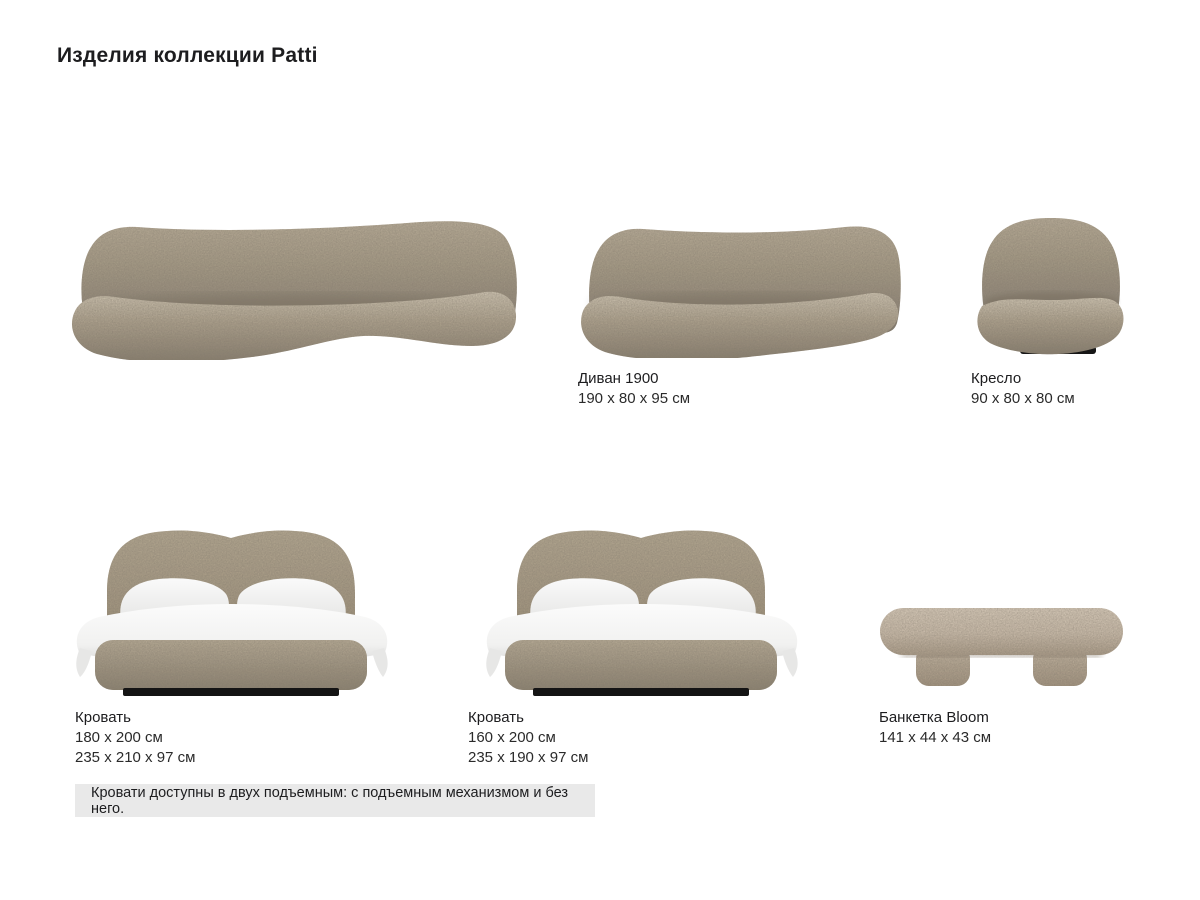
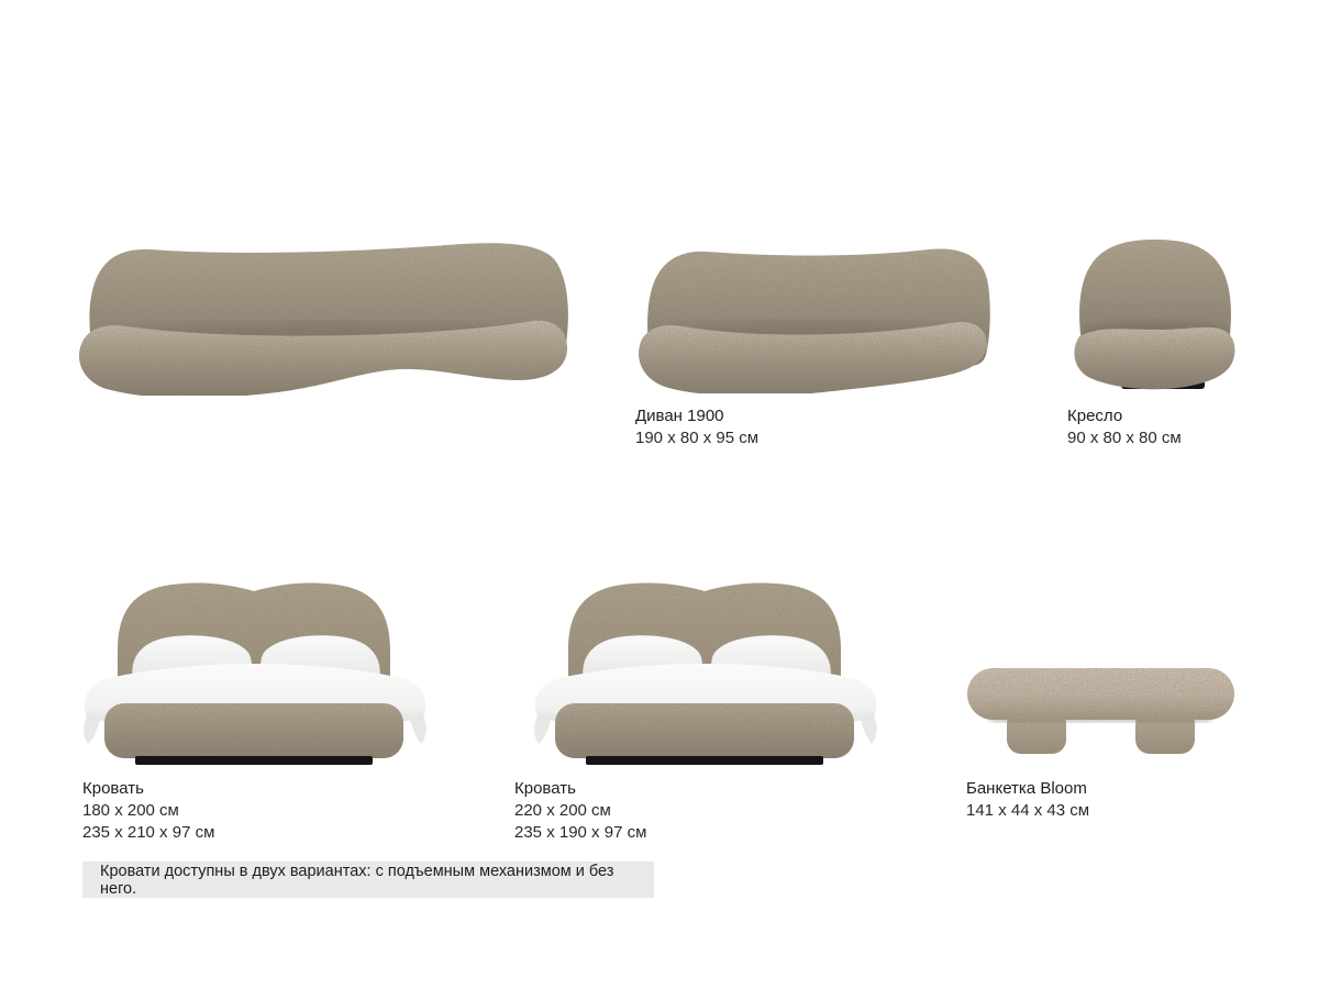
- Изделия коллекции Patti
  Диван 1900
  190 x 80 x 95 см
  Кресло
  90 x 80 x 80 см
  Кровать
  180 x 200 см
  235 x 210 x 97 см
  Кровать
- 160 x 200 см
+ 220 x 200 см
  235 x 190 x 97 см
  Банкетка Bloom
  141 x 44 x 43 см
- Кровати доступны в двух подъемным: с подъемным механизмом и без него.
+ Кровати доступны в двух вариантах: с подъемным механизмом и без него.
